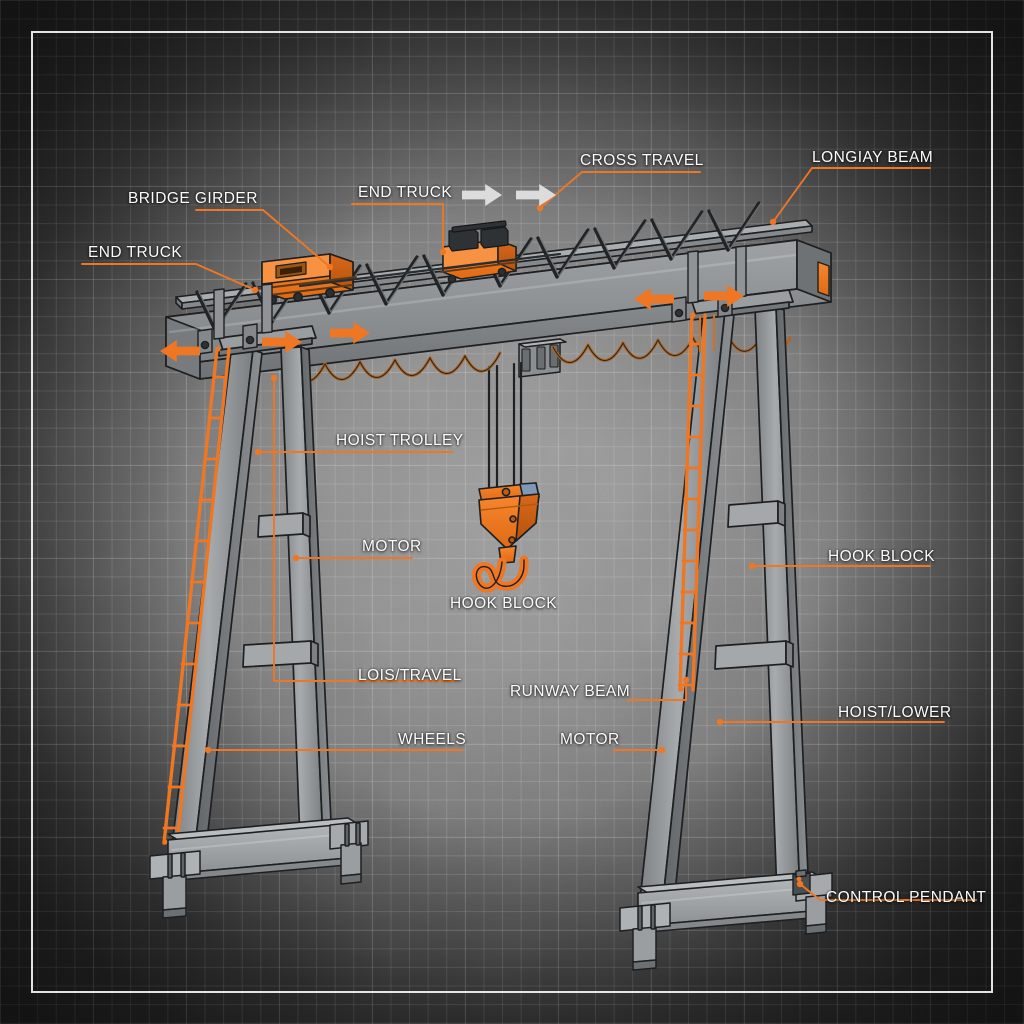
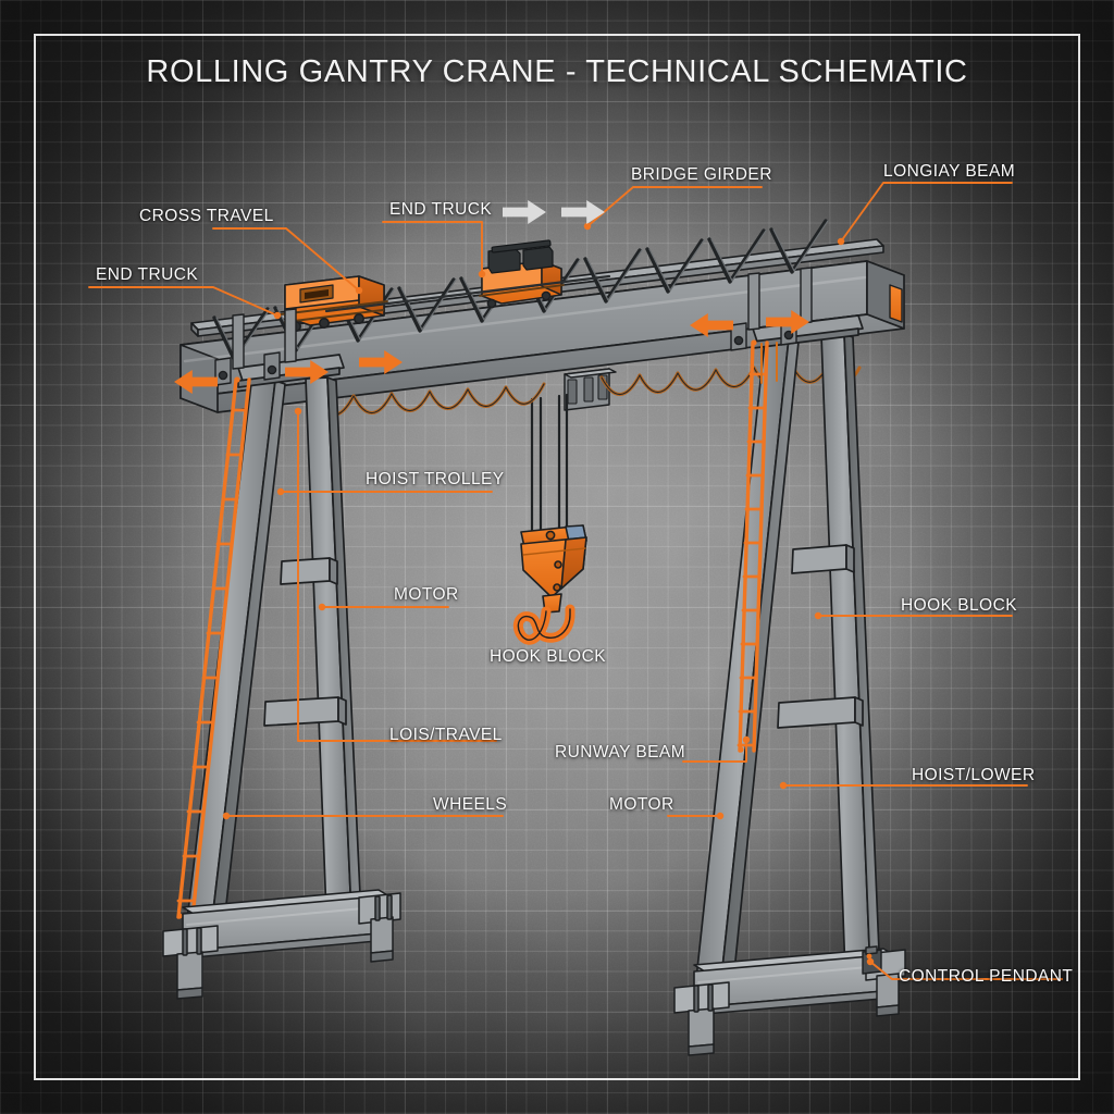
+ ROLLING GANTRY CRANE - TECHNICAL SCHEMATIC
  END TRUCK
- BRIDGE GIRDER
+ CROSS TRAVEL
  END TRUCK
- CROSS TRAVEL
+ BRIDGE GIRDER
  LONGIAY BEAM
  HOIST TROLLEY
  MOTOR
  HOOK BLOCK
  HOOK BLOCK
  LOIS/TRAVEL
  RUNWAY BEAM
  HOIST/LOWER
  WHEELS
  MOTOR
  CONTROL PENDANT
